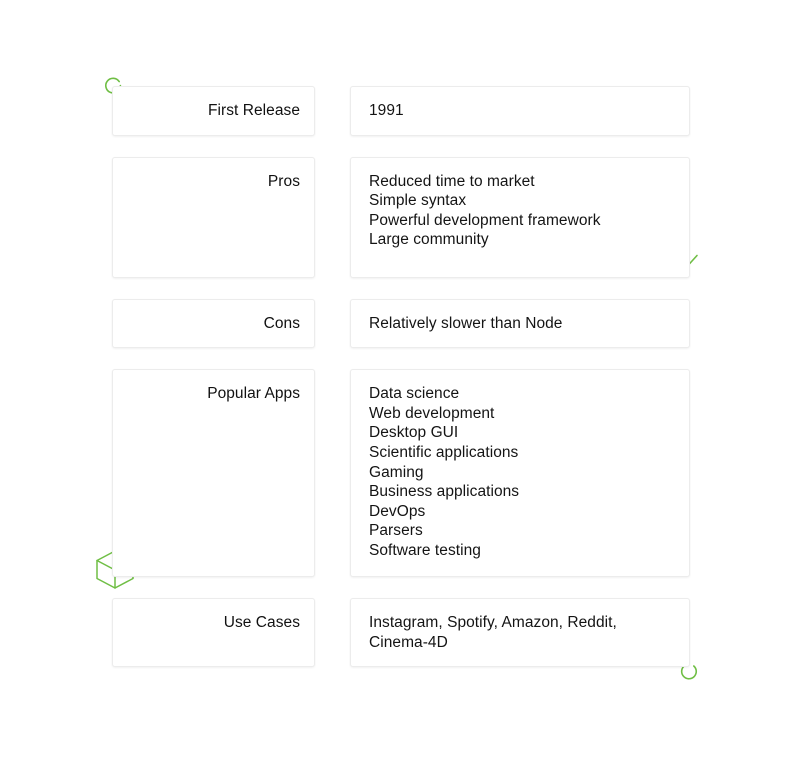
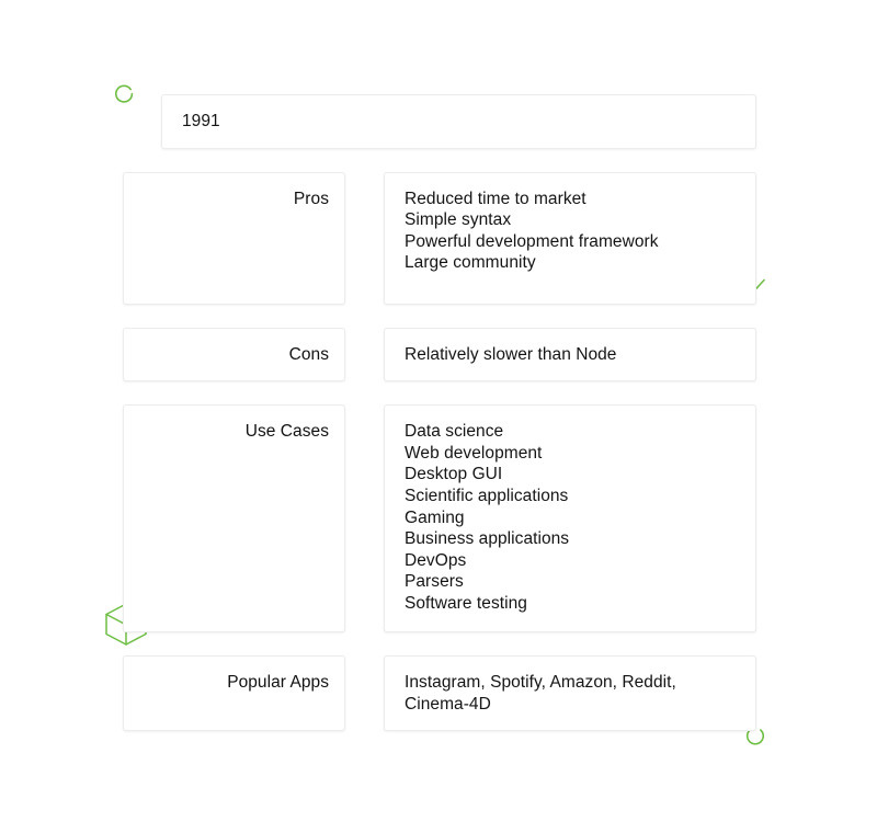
- First Release
  1991
  Pros
  Reduced time to market
  Simple syntax
  Powerful development framework
  Large community
  Cons
  Relatively slower than Node
- Popular Apps
+ Use Cases
  Data science
  Web development
  Desktop GUI
  Scientific applications
  Gaming
  Business applications
  DevOps
  Parsers
  Software testing
- Use Cases
+ Popular Apps
  Instagram, Spotify, Amazon, Reddit,
  Cinema-4D
